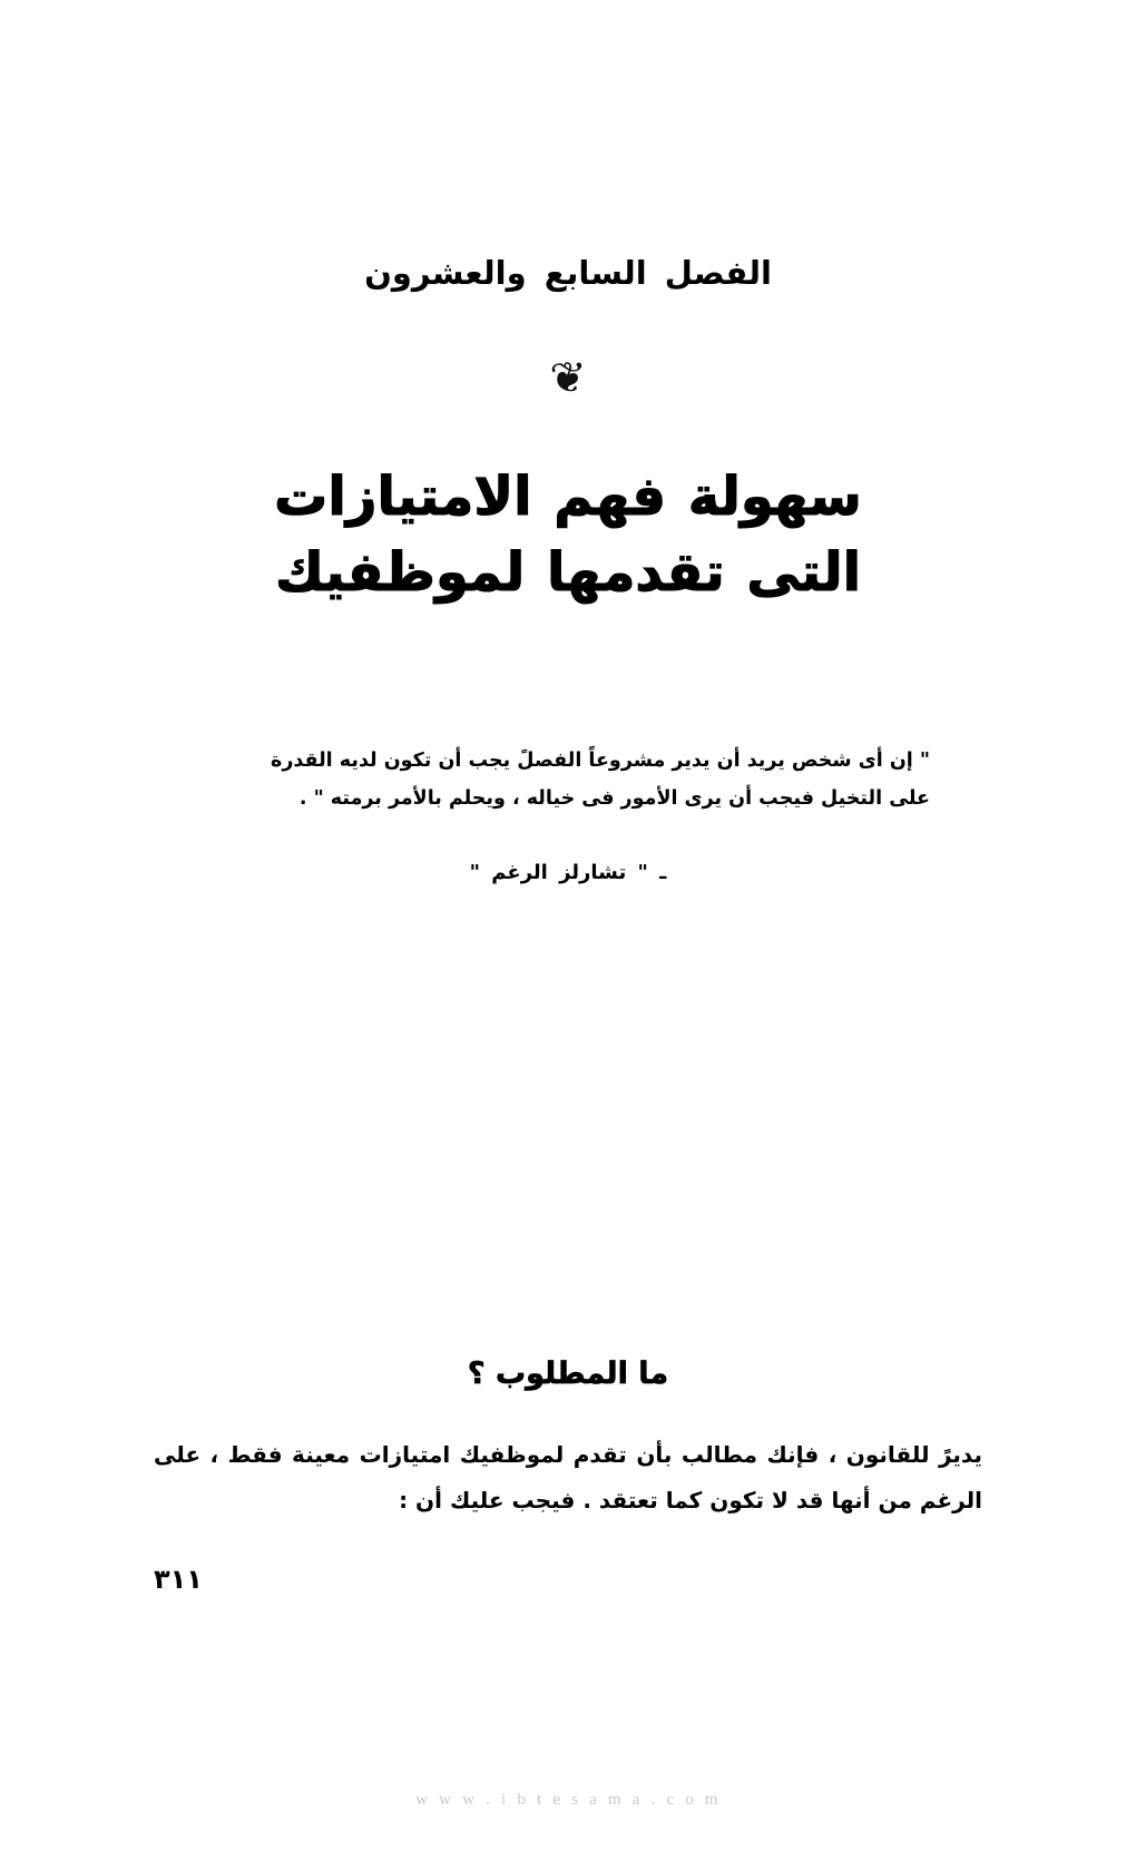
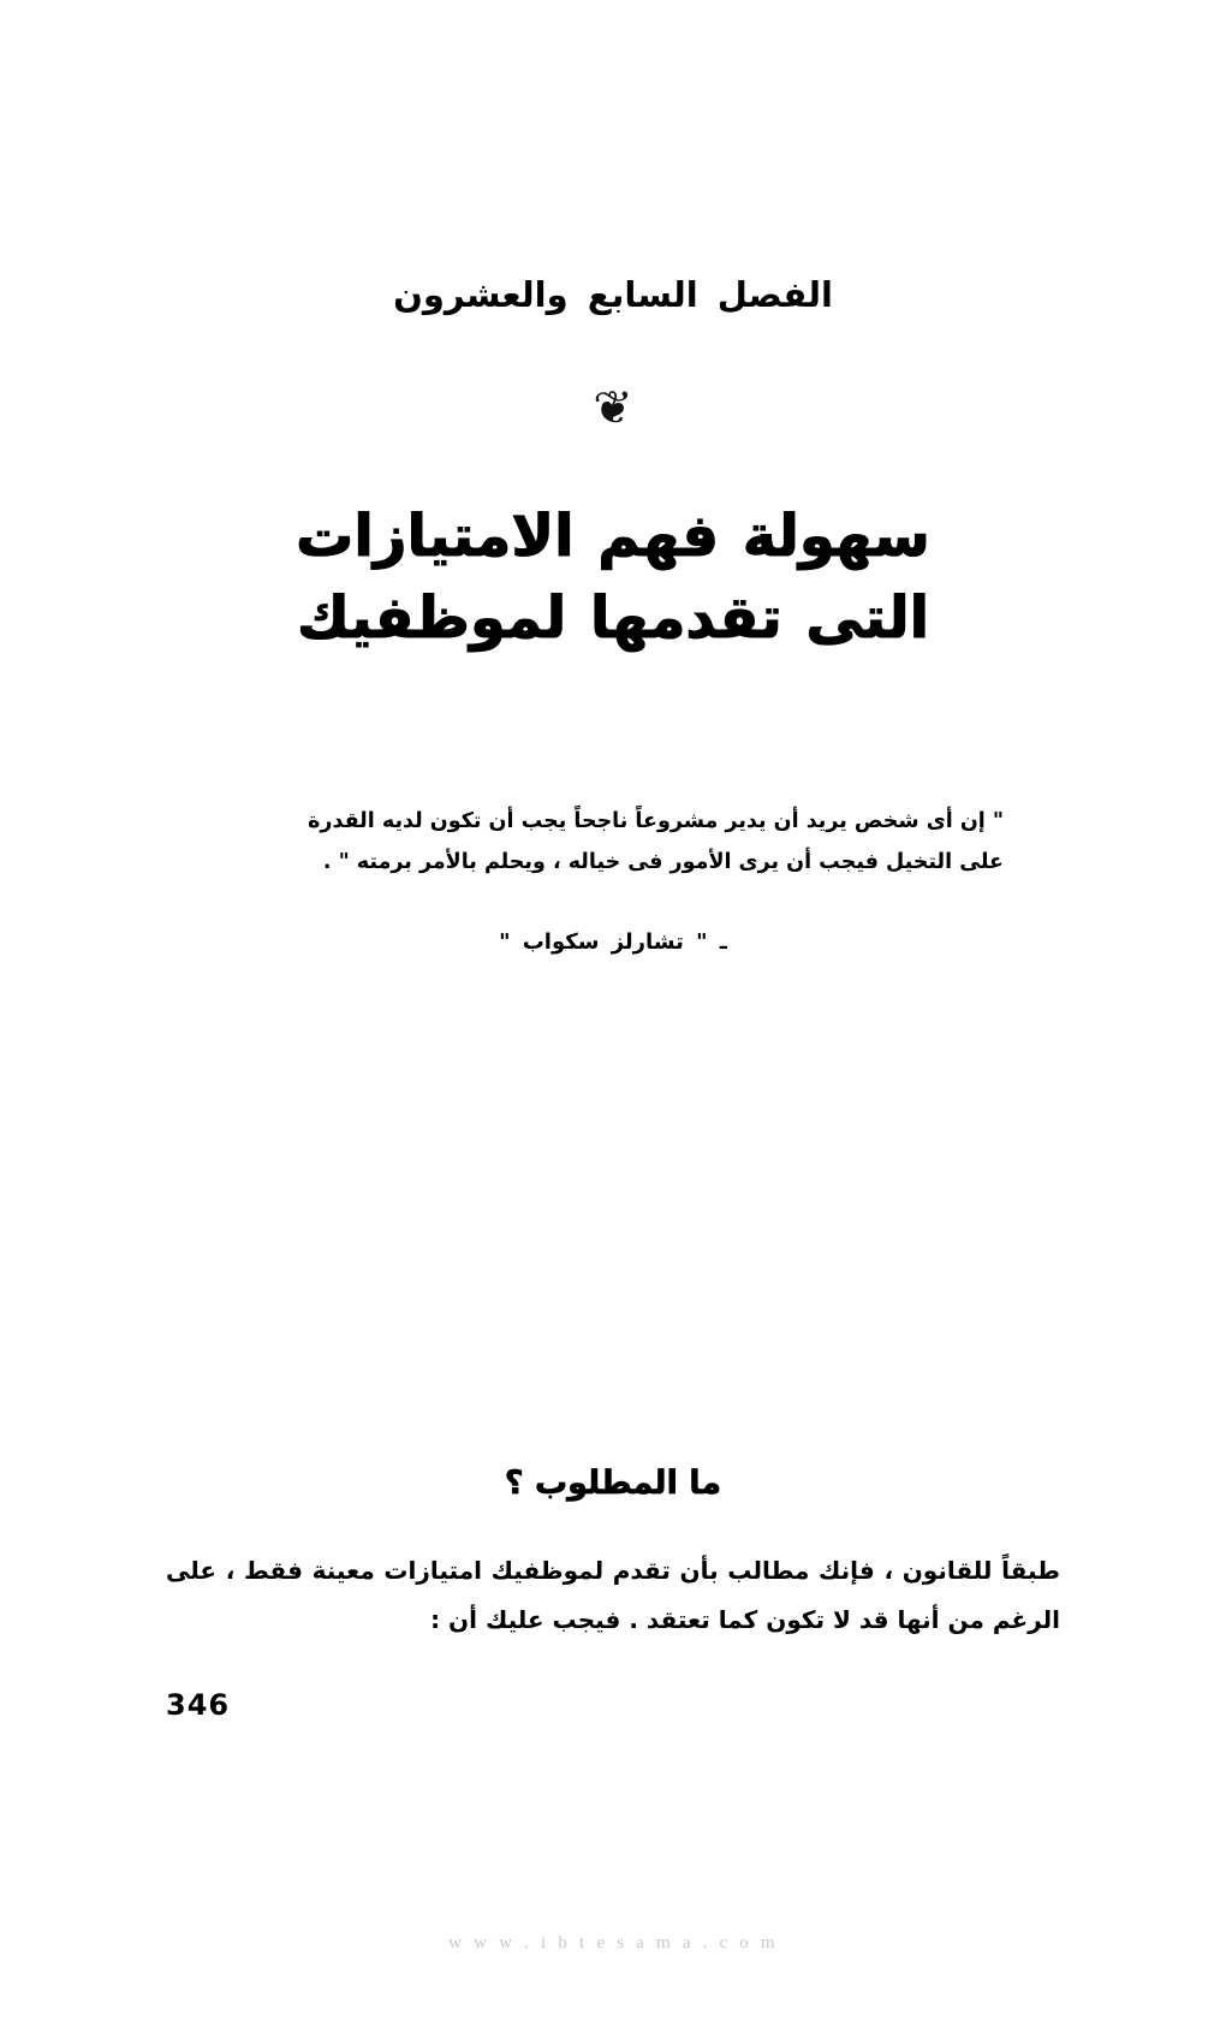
  الفصل السابع والعشرون
  ❦
  سهولة فهم الامتيازات
  التى تقدمها لموظفيك
- " إن أى شخص يريد أن يدير مشروعاً الفصلً يجب أن تكون لديه القدرة
+ " إن أى شخص يريد أن يدير مشروعاً ناجحاً يجب أن تكون لديه القدرة
  على التخيل فيجب أن يرى الأمور فى خياله ، ويحلم بالأمر برمته " .
- ـ " تشارلز الرغم "
+ ـ " تشارلز سكواب "
  ما المطلوب ؟
- يديرً للقانون ، فإنك مطالب بأن تقدم لموظفيك امتيازات معينة فقط ، على الرغم من أنها قد لا تكون كما تعتقد . فيجب عليك أن :
+ طبقاً للقانون ، فإنك مطالب بأن تقدم لموظفيك امتيازات معينة فقط ، على الرغم من أنها قد لا تكون كما تعتقد . فيجب عليك أن :
- ٣١١
+ 346
  w w w . i b t e s a m a . c o m
